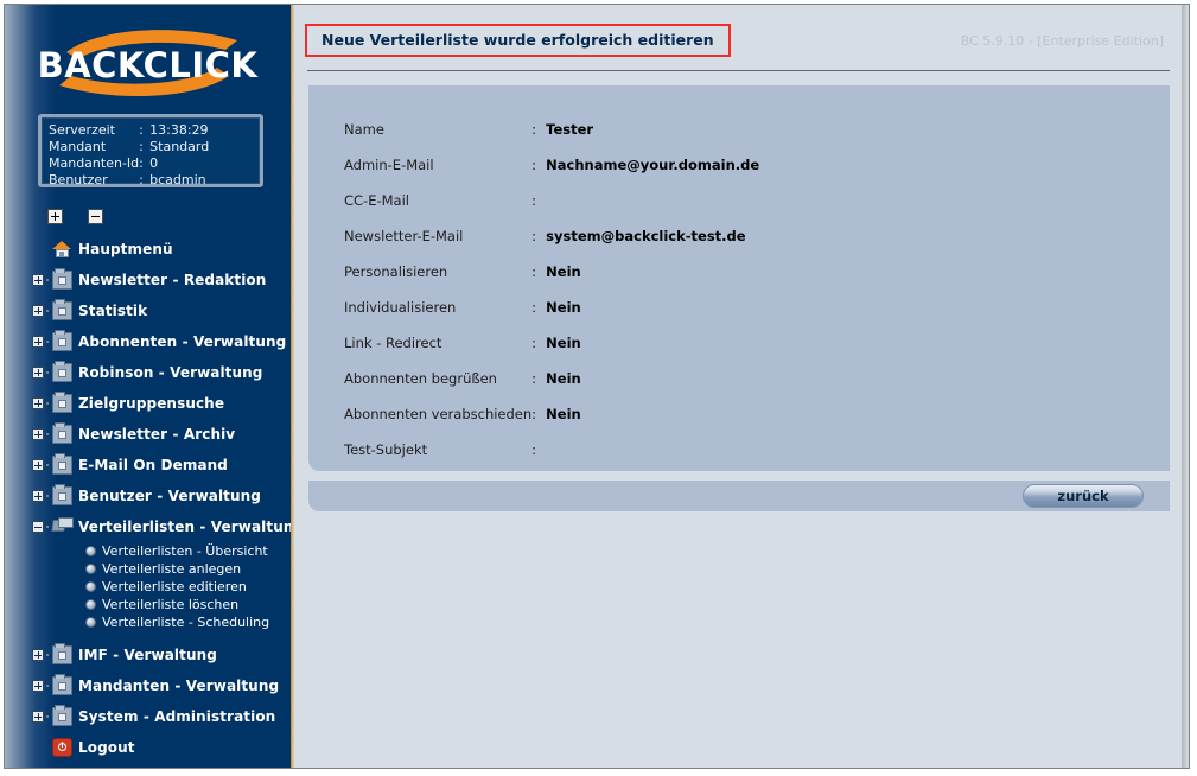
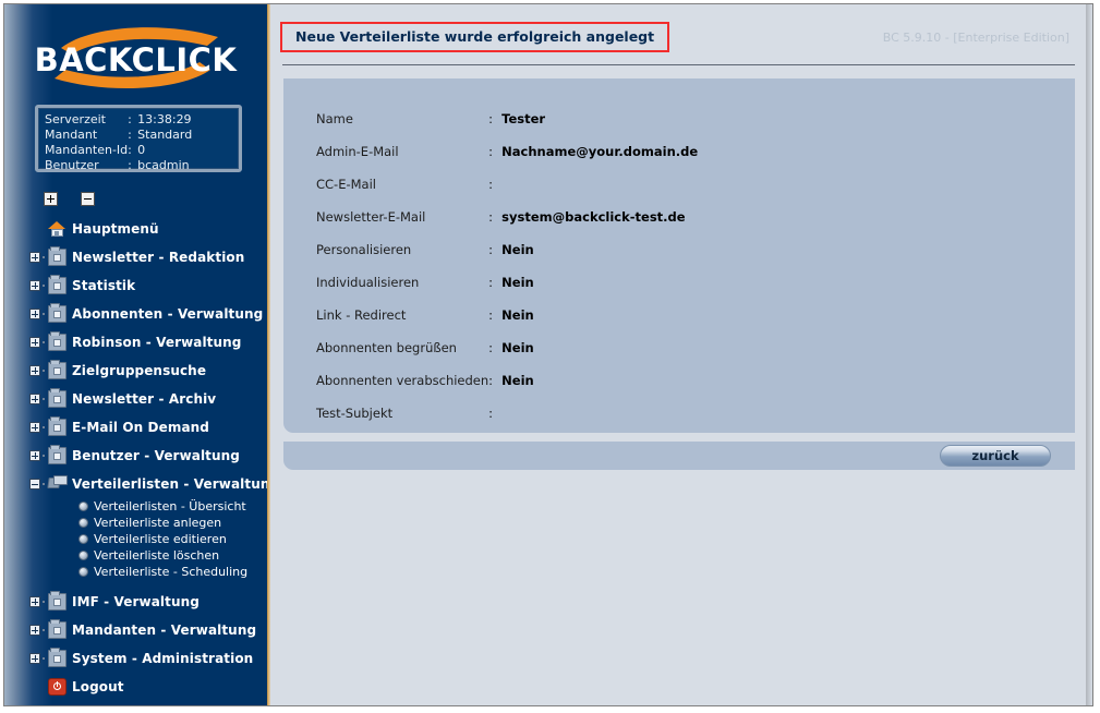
  BACKCLICK
  Serverzeit	:	13:38:29
  Mandant	:	Standard
  Mandanten-Id	:	0
  Benutzer	:	bcadmin
  Hauptmenü
  Newsletter - Redaktion
  Statistik
  Abonnenten - Verwaltung
  Robinson - Verwaltung
  Zielgruppensuche
  Newsletter - Archiv
  E-Mail On Demand
  Benutzer - Verwaltung
  Verteilerlisten - Verwaltun
  Verteilerlisten - Übersicht
  Verteilerliste anlegen
  Verteilerliste editieren
  Verteilerliste löschen
  Verteilerliste - Scheduling
  IMF - Verwaltung
  Mandanten - Verwaltung
  System - Administration
  Logout
- Neue Verteilerliste wurde erfolgreich editieren
+ Neue Verteilerliste wurde erfolgreich angelegt
  BC 5.9.10 - [Enterprise Edition]
  Name	:	Tester
  Admin-E-Mail	:	Nachname@your.domain.de
  CC-E-Mail	:
  Newsletter-E-Mail	:	system@backclick-test.de
  Personalisieren	:	Nein
  Individualisieren	:	Nein
  Link - Redirect	:	Nein
  Abonnenten begrüßen	:	Nein
  Abonnenten verabschieden	:	Nein
  Test-Subjekt	:
  zurück
